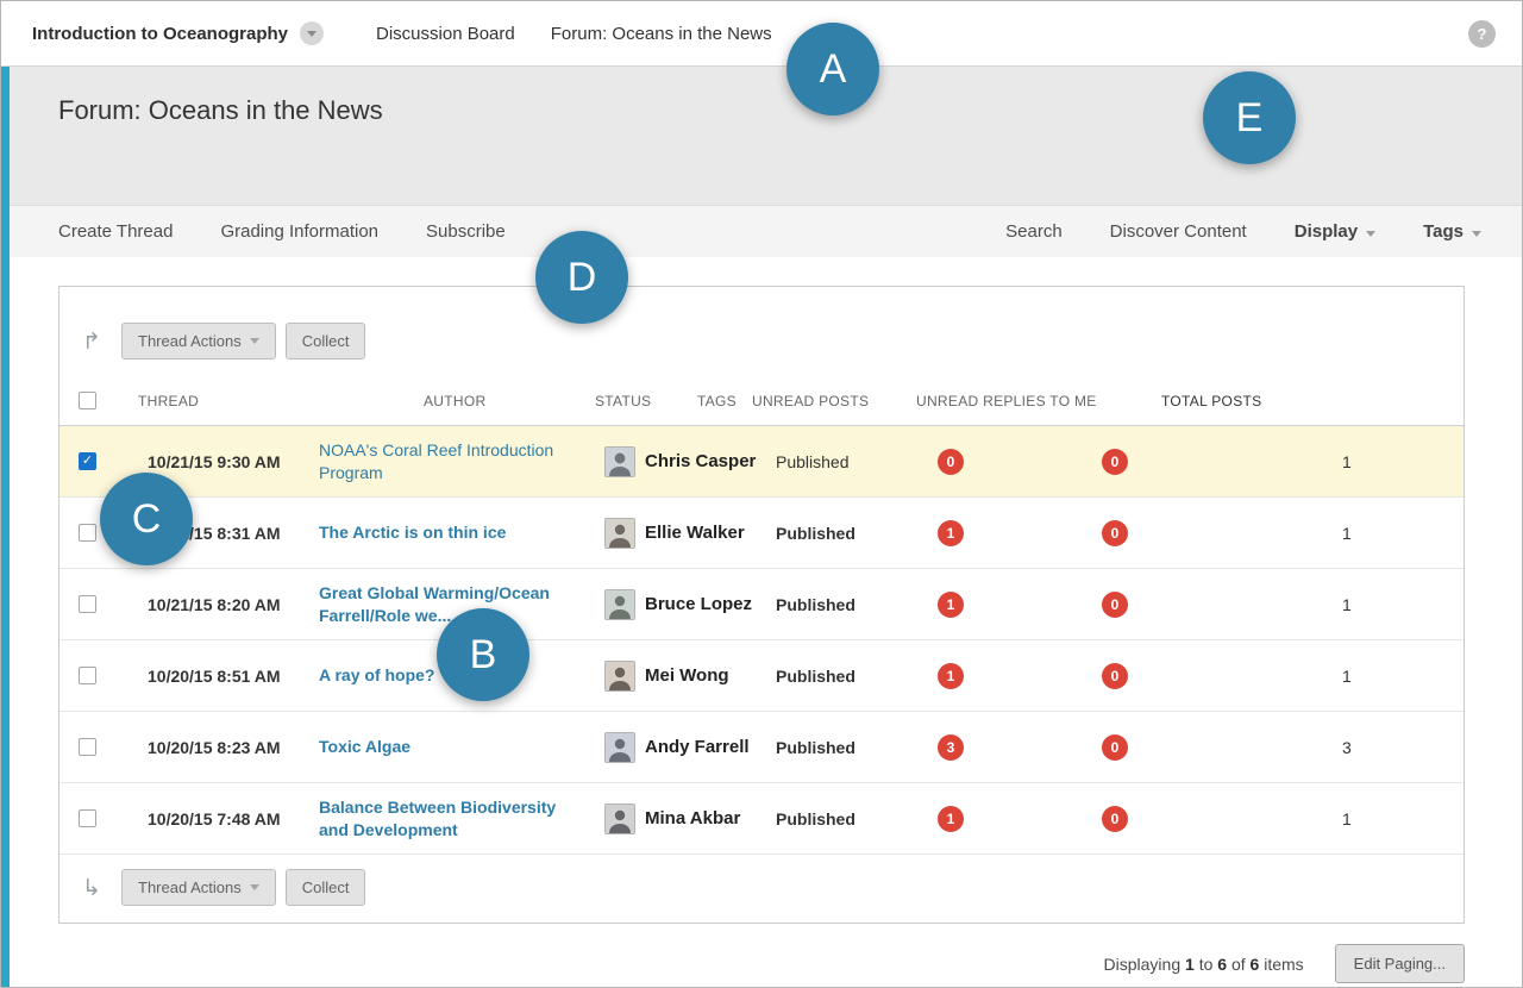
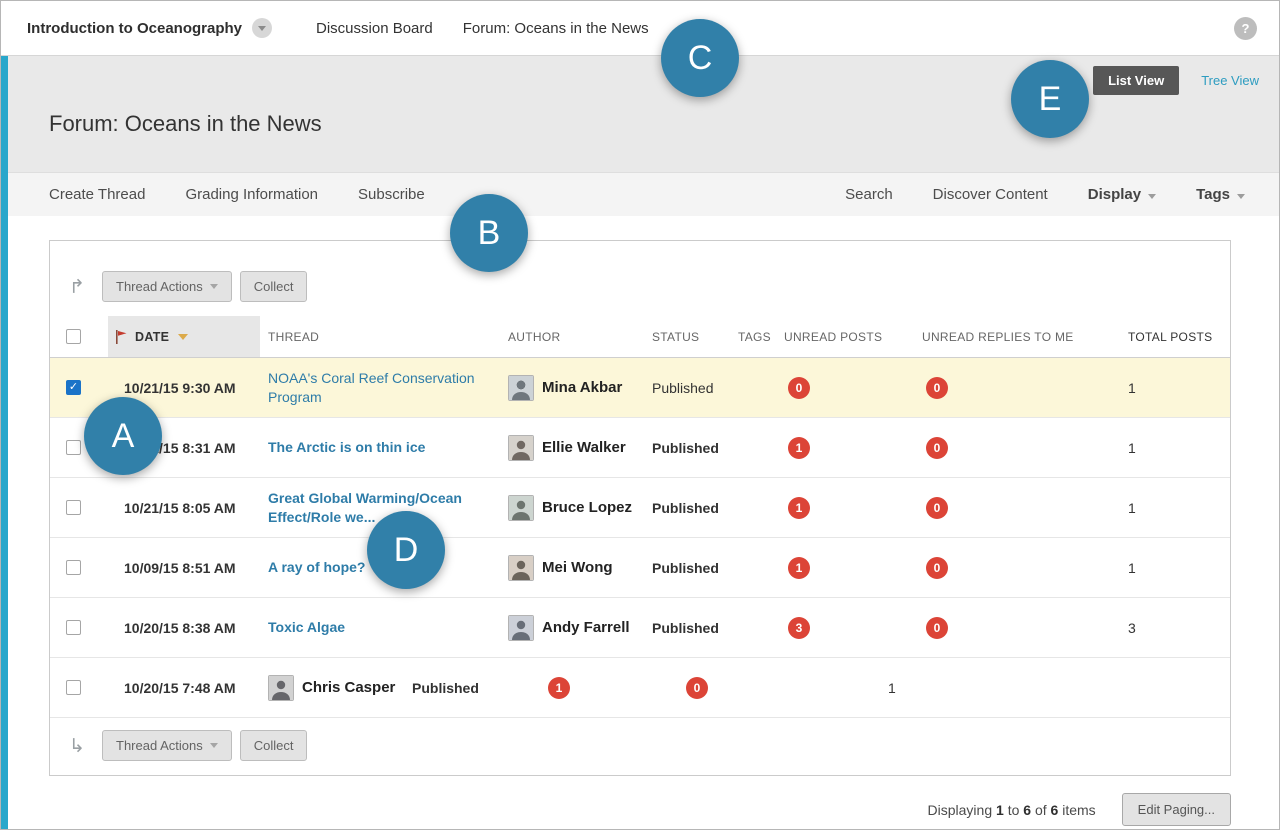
  Introduction to Oceanography
  Discussion Board
  Forum: Oceans in the News
  ?
+ List View
+ Tree View
  Forum: Oceans in the News
  Create Thread
  Grading Information
  Subscribe
  Search
  Discover Content
  Display
  Tags
  ↱
  Thread Actions
  Collect
+ DATE
  THREAD
  AUTHOR
  STATUS
  TAGS
  UNREAD POSTS
  UNREAD REPLIES TO ME
  TOTAL POSTS
  10/21/15 9:30 AM
- NOAA's Coral Reef Introduction Program
+ NOAA's Coral Reef Conservation Program
- Chris Casper
+ Mina Akbar
  Published
  0
  0
  1
  The Arctic is on thin ice
  Ellie Walker
  Published
  1
  0
  1
- 10/21/15 8:20 AM
+ 10/21/15 8:05 AM
- Great Global Warming/Ocean Farrell/Role we...
+ Great Global Warming/Ocean Effect/Role we...
  Bruce Lopez
  Published
  1
  0
  1
- 10/20/15 8:51 AM
+ 10/09/15 8:51 AM
  A ray of hope?
  Mei Wong
  Published
  1
  0
  1
- 10/20/15 8:23 AM
+ 10/20/15 8:38 AM
  Toxic Algae
  Andy Farrell
  Published
  3
  0
  3
  10/20/15 7:48 AM
- Balance Between Biodiversity and Development
- Mina Akbar
+ Chris Casper
  Published
  1
  0
  1
  ↳
  Thread Actions
  Collect
  Displaying 1 to 6 of 6 items
  Edit Paging...
- A
+ C
- D
+ B
- C
+ A
- B
+ D
  E
